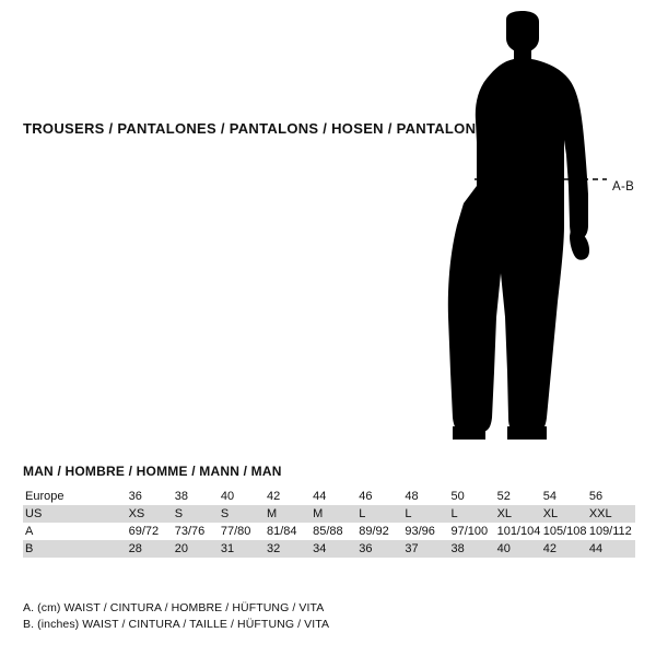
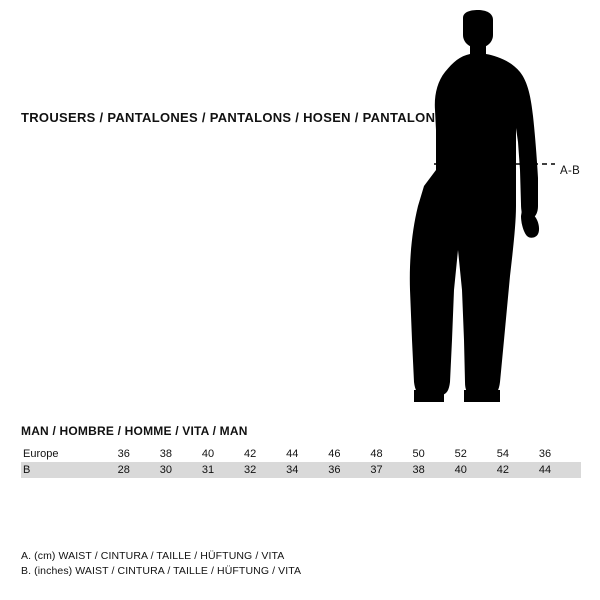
  TROUSERS / PANTALONES / PANTALONS / HOSEN / PANTALON
  A-B
- MAN / HOMBRE / HOMME / MANN / MAN
+ MAN / HOMBRE / HOMME / VITA / MAN
- Europe	36	38	40	42	44	46	48	50	52	54	56
+ Europe	36	38	40	42	44	46	48	50	52	54	36
- US	XS	S	S	M	M	L	L	L	XL	XL	XXL
- A	69/72	73/76	77/80	81/84	85/88	89/92	93/96	97/100	101/104	105/108	109/112
- B	28	20	31	32	34	36	37	38	40	42	44
+ B	28	30	31	32	34	36	37	38	40	42	44
- A. (cm) WAIST / CINTURA / HOMBRE / HÜFTUNG / VITA
+ A. (cm) WAIST / CINTURA / TAILLE / HÜFTUNG / VITA
  B. (inches) WAIST / CINTURA / TAILLE / HÜFTUNG / VITA
